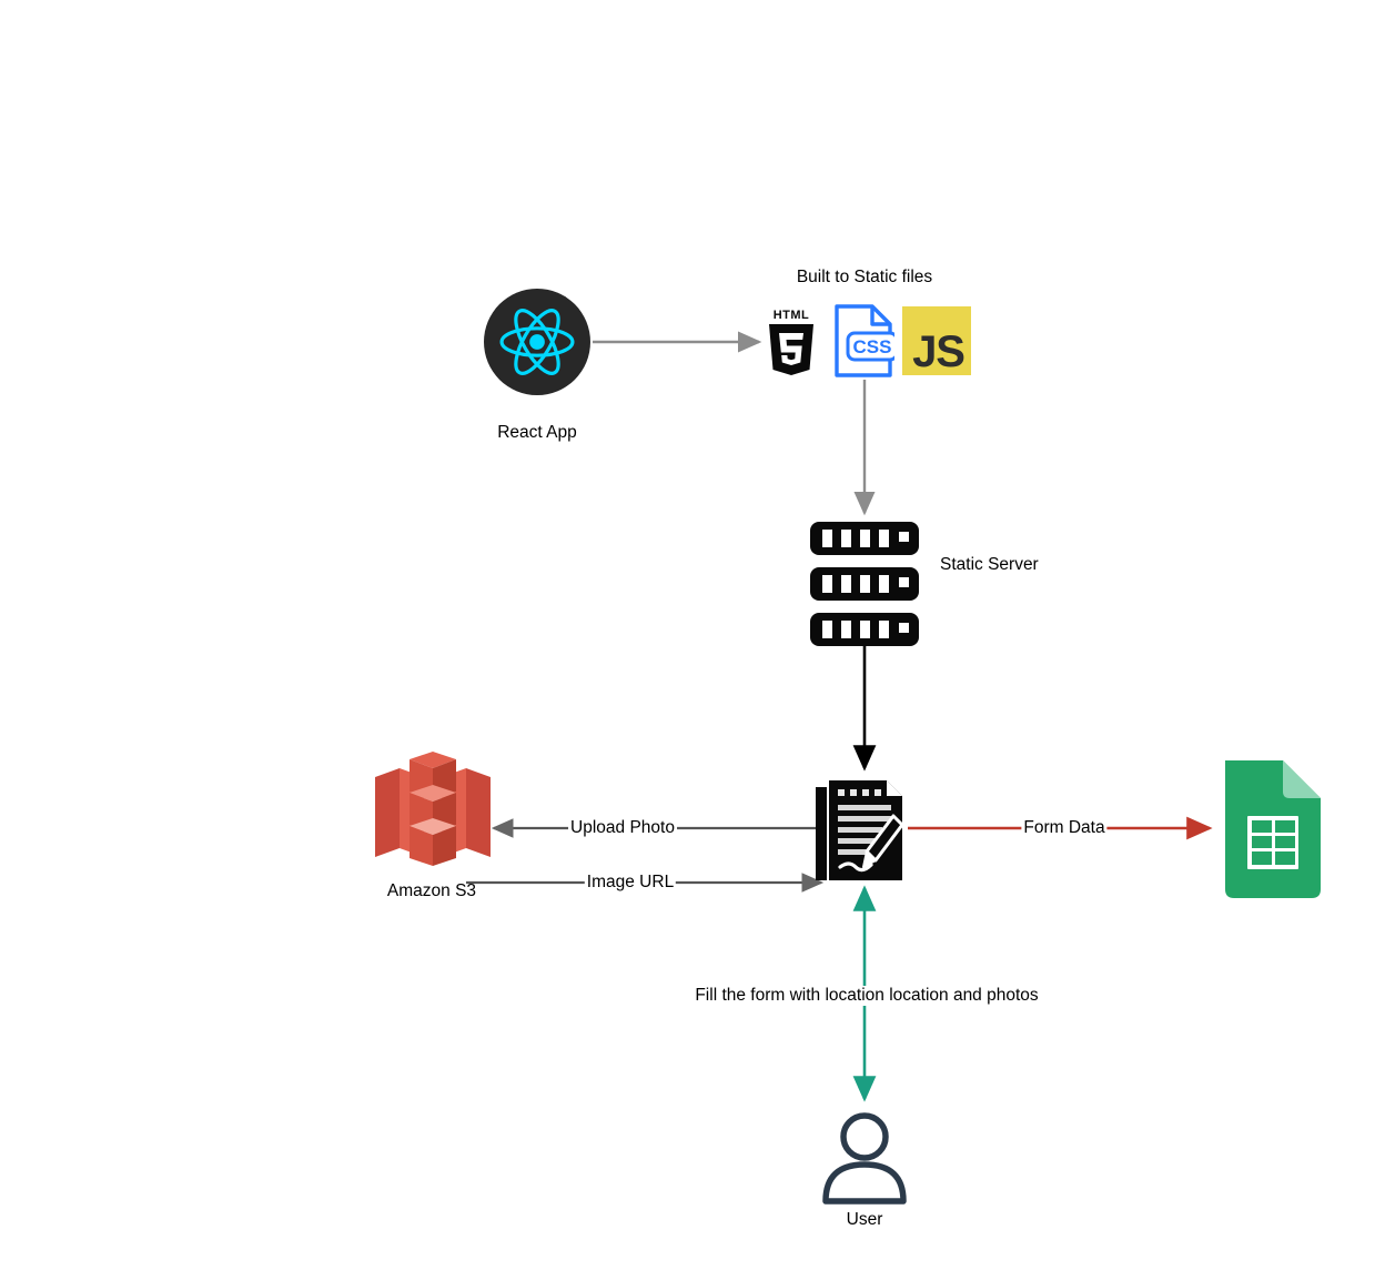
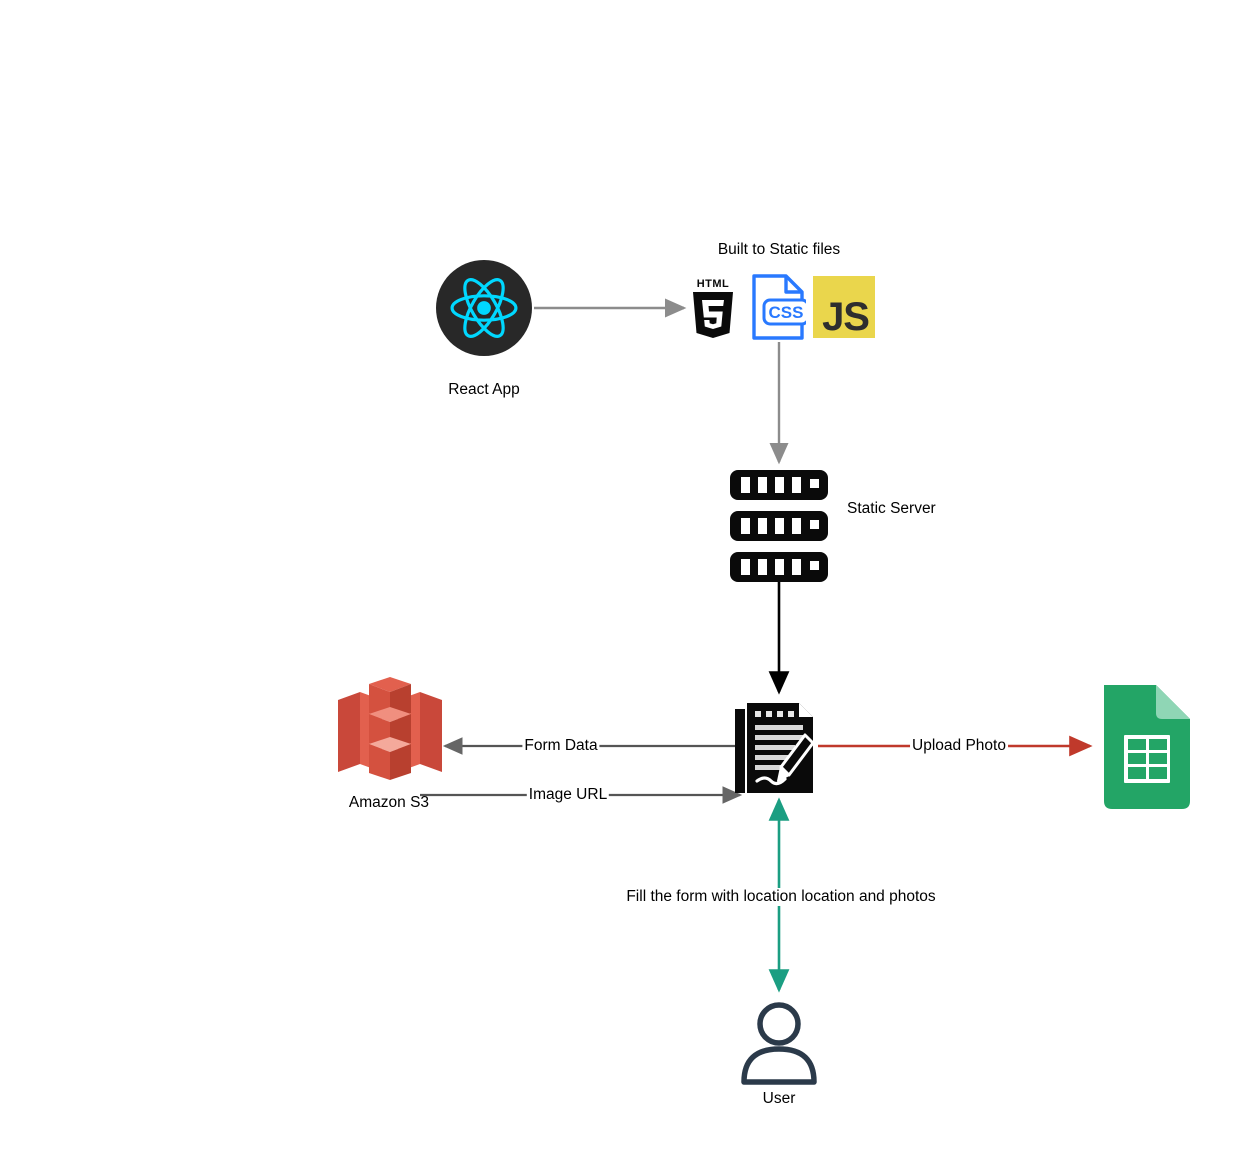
  React App
  Built to Static files
  HTML
  CSS
  JS
  Static Server
  Amazon S3
  User
- Upload Photo
+ Form Data
  Image URL
- Form Data
+ Upload Photo
  Fill the form with location location and photos
